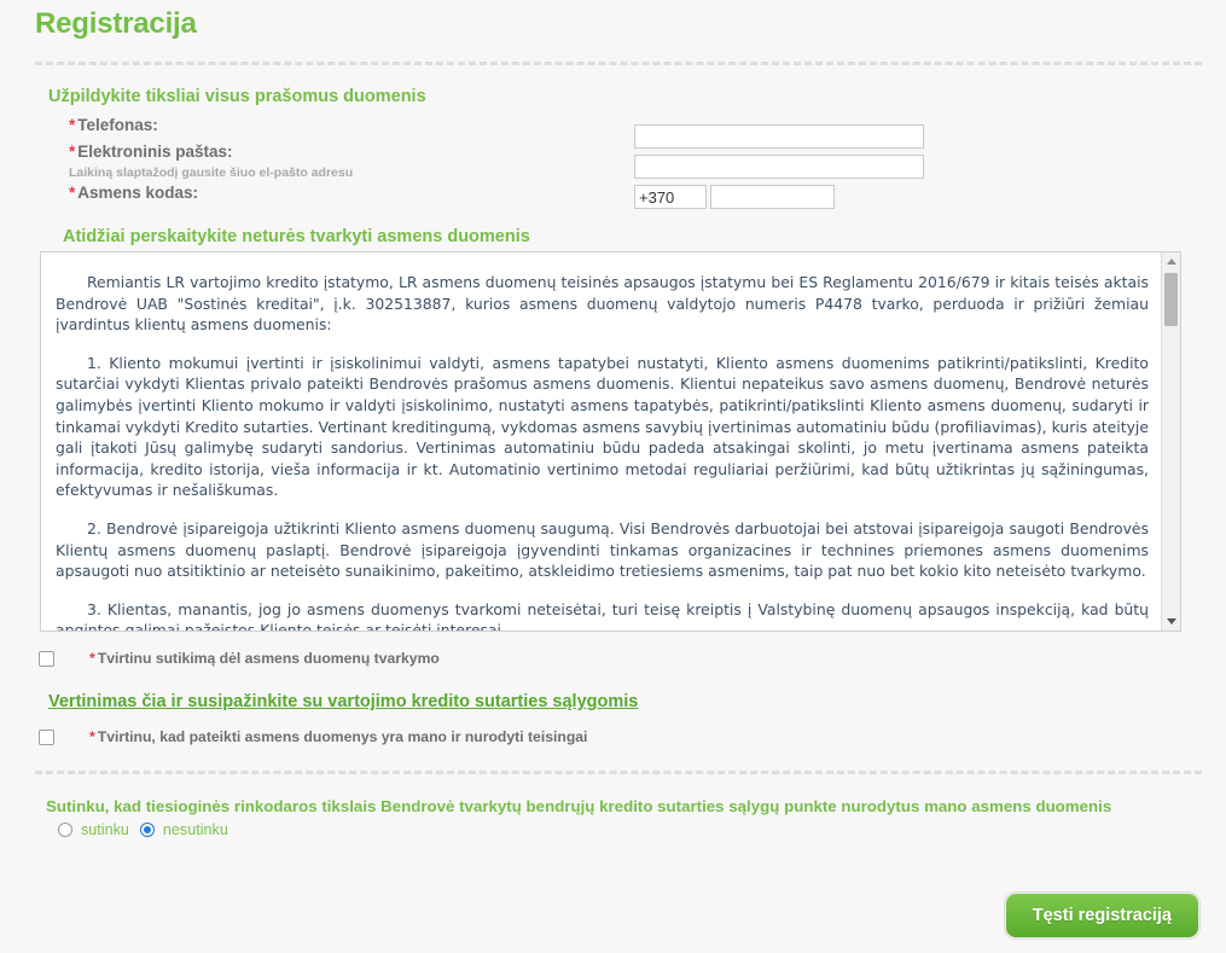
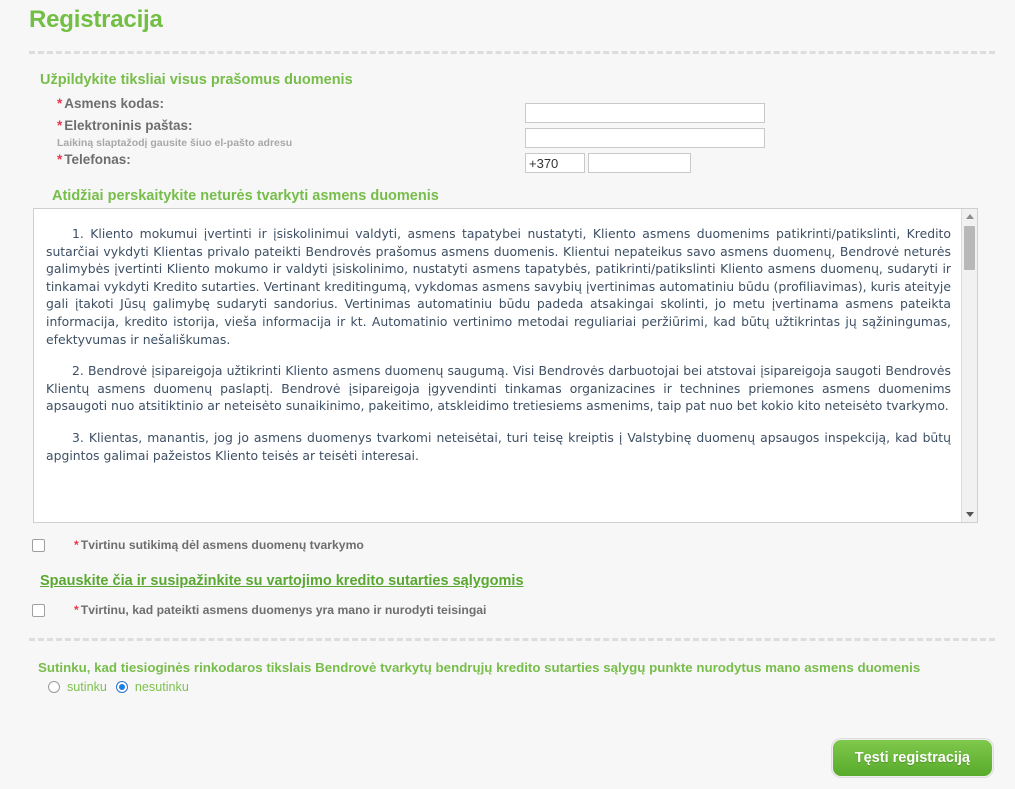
  Registracija
  Užpildykite tiksliai visus prašomus duomenis
- * Telefonas:
+ * Asmens kodas:
  * Elektroninis paštas:
  Laikiną slaptažodį gausite šiuo el-pašto adresu
- * Asmens kodas:
+ * Telefonas:
  +370
  Atidžiai perskaitykite neturės tvarkyti asmens duomenis
- Remiantis LR vartojimo kredito įstatymo, LR asmens duomenų teisinės apsaugos įstatymu bei ES Reglamentu 2016/679 ir kitais teisės aktais Bendrovė UAB "Sostinės kreditai", į.k. 302513887, kurios asmens duomenų valdytojo numeris P4478 tvarko, perduoda ir prižiūri žemiau įvardintus klientų asmens duomenis:
  1. Kliento mokumui įvertinti ir įsiskolinimui valdyti, asmens tapatybei nustatyti, Kliento asmens duomenims patikrinti/patikslinti, Kredito sutarčiai vykdyti Klientas privalo pateikti Bendrovės prašomus asmens duomenis. Klientui nepateikus savo asmens duomenų, Bendrovė neturės galimybės įvertinti Kliento mokumo ir valdyti įsiskolinimo, nustatyti asmens tapatybės, patikrinti/patikslinti Kliento asmens duomenų, sudaryti ir tinkamai vykdyti Kredito sutarties. Vertinant kreditingumą, vykdomas asmens savybių įvertinimas automatiniu būdu (profiliavimas), kuris ateityje gali įtakoti Jūsų galimybę sudaryti sandorius. Vertinimas automatiniu būdu padeda atsakingai skolinti, jo metu įvertinama asmens pateikta informacija, kredito istorija, vieša informacija ir kt. Automatinio vertinimo metodai reguliariai peržiūrimi, kad būtų užtikrintas jų sąžiningumas, efektyvumas ir nešališkumas.
  2. Bendrovė įsipareigoja užtikrinti Kliento asmens duomenų saugumą. Visi Bendrovės darbuotojai bei atstovai įsipareigoja saugoti Bendrovės Klientų asmens duomenų paslaptį. Bendrovė įsipareigoja įgyvendinti tinkamas organizacines ir technines priemones asmens duomenims apsaugoti nuo atsitiktinio ar neteisėto sunaikinimo, pakeitimo, atskleidimo tretiesiems asmenims, taip pat nuo bet kokio kito neteisėto tvarkymo.
  3. Klientas, manantis, jog jo asmens duomenys tvarkomi neteisėtai, turi teisę kreiptis į Valstybinę duomenų apsaugos inspekciją, kad būtų apgintos galimai pažeistos Kliento teisės ar teisėti interesai.
  * Tvirtinu sutikimą dėl asmens duomenų tvarkymo
- Vertinimas čia ir susipažinkite su vartojimo kredito sutarties sąlygomis
+ Spauskite čia ir susipažinkite su vartojimo kredito sutarties sąlygomis
  * Tvirtinu, kad pateikti asmens duomenys yra mano ir nurodyti teisingai
  Sutinku, kad tiesioginės rinkodaros tikslais Bendrovė tvarkytų bendrųjų kredito sutarties sąlygų punkte nurodytus mano asmens duomenis
  sutinku
  nesutinku
  Tęsti registraciją
